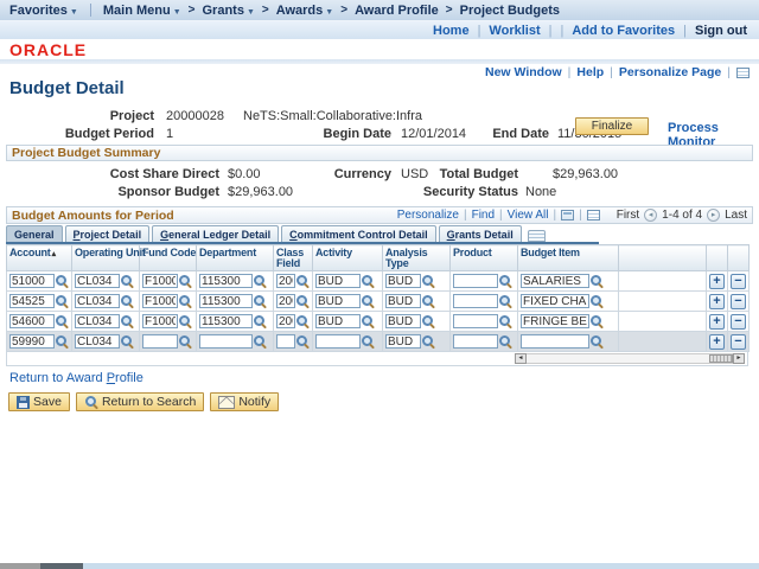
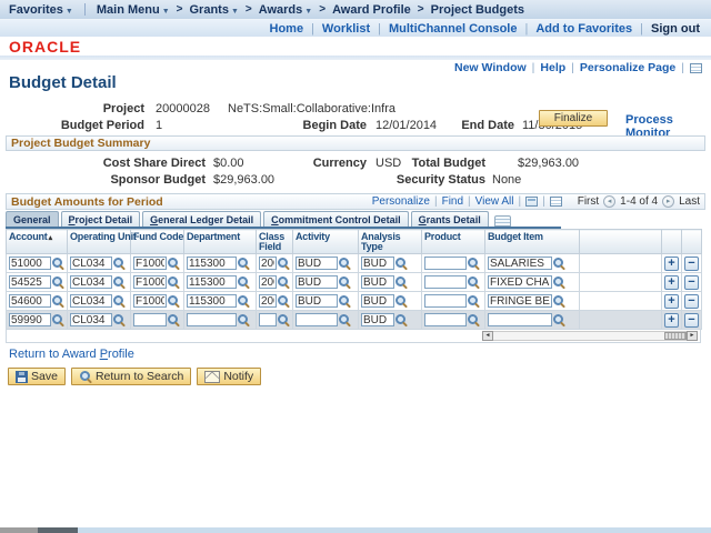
  Favorites
  Main Menu
  >
  Grants
  >
  Awards
  >
  Award Profile
  >
  Project Budgets
  Home
  |
  Worklist
  |
+ MultiChannel Console
  |
  Add to Favorites
  |
  Sign out
  ORACLE
  New Window
  |
  Help
  |
  Personalize Page
  |
  Budget Detail
  Project
  20000028
  NeTS:Small:Collaborative:Infra
  Budget Period
  1
  Begin Date
  12/01/2014
  End Date
  Finalize
  Process Monitor
  Project Budget Summary
  Cost Share Direct
  $0.00
  Currency
  USD
  Total Budget
  $29,963.00
  Sponsor Budget
  $29,963.00
  Security Status
  None
  Budget Amounts for Period
  Personalize
  |
  Find
  |
  View All
  |
  |
  First
  1-4 of 4
  Last
  General
  Project Detail
  General Ledger Detail
  Commitment Control Detail
  Grants Detail
  Account	Operating Uni	Fund Code	Department	Class Field	Activity	Analysis Type	Product	Budget Item
  51000	CL034	F1000	115300	20	BUD	BUD		SALARIES		+	−
  54525	CL034	F1000	115300	20	BUD	BUD		FIXED CHA		+	−
  54600	CL034	F1000	115300	20	BUD	BUD		FRINGE BE		+	−
  59990	CL034					BUD				+	−
  Return to Award Profile
  Save
  Return to Search
  Notify
